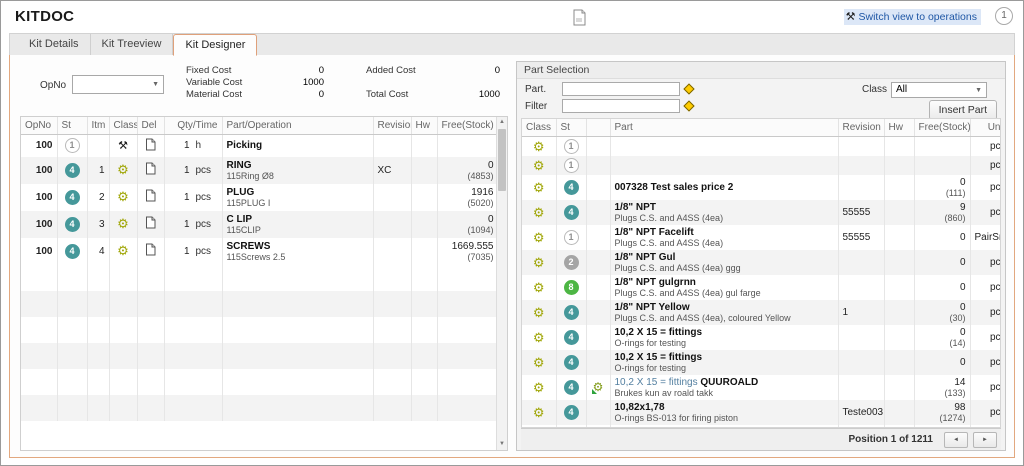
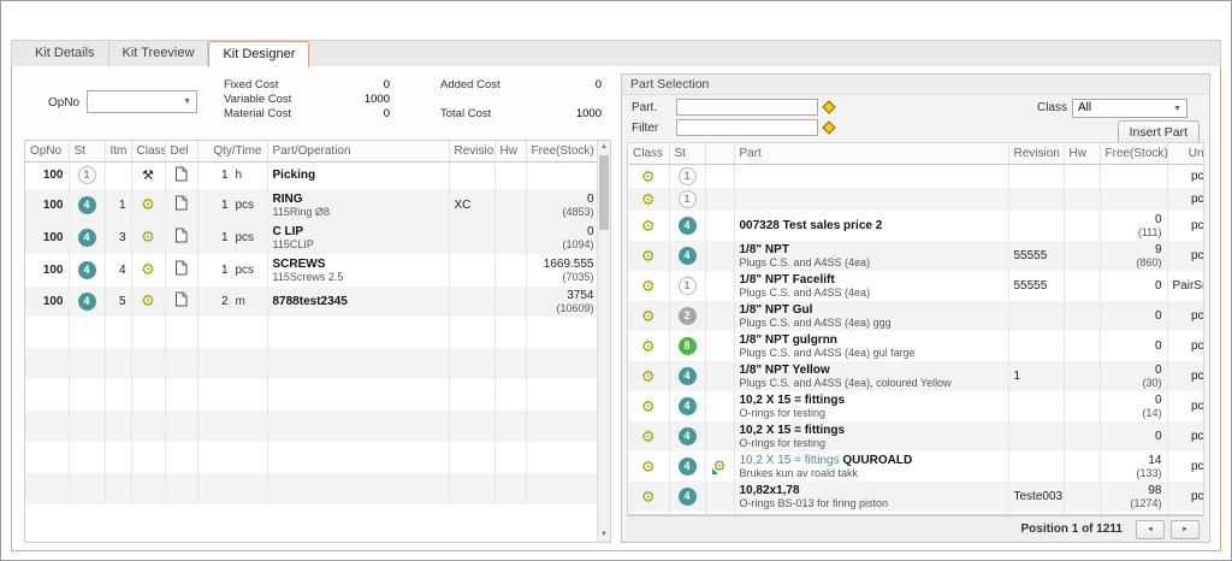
- KITDOC
- ⚒
- Switch view to operations
- 1
  Kit Details
  Kit Treeview
  Kit Designer
  OpNo
  Fixed Cost
  0
  Added Cost
  0
  Variable Cost
  1000
  Material Cost
  0
  Total Cost
  1000
  OpNo	St	Itm	Class	Del	Qty/Time	Part/Operation	Revisio	Hw	Free(Stock)
  100	1		⚒		1 h	Picking
  100	4	1	⚙		1 pcs	RING115Ring Ø8	XC		0(4853)
- 100	4	2	⚙		1 pcs	PLUG115PLUG I			1916(5020)
  100	4	3	⚙		1 pcs	C LIP115CLIP			0(1094)
  100	4	4	⚙		1 pcs	SCREWS115Screws 2.5			1669.555(7035)
+ 100	4	5	⚙		2 m	8788test2345			3754(10609)
  Part Selection
  Part.
  Filter
  Class
  All
  Insert Part
  Class	St		Part	Revision	Hw	Free(Stock)	Un
  ⚙	1						pc
  ⚙	1						pc
  ⚙	4		007328 Test sales price 2			0(111)	pc
  ⚙	4		1/8" NPTPlugs C.S. and A4SS (4ea)	55555		9(860)	pc
  ⚙	1		1/8" NPT FaceliftPlugs C.S. and A4SS (4ea)	55555		0	PairS
  ⚙	2		1/8" NPT GulPlugs C.S. and A4SS (4ea) ggg			0	pc
  ⚙	8		1/8" NPT gulgrnnPlugs C.S. and A4SS (4ea) gul farge			0	pc
  ⚙	4		1/8" NPT YellowPlugs C.S. and A4SS (4ea), coloured Yellow	1		0(30)	pc
  ⚙	4		10,2 X 15 = fittingsO-rings for testing			0(14)	pc
  ⚙	4		10,2 X 15 = fittingsO-rings for testing			0	pc
  ⚙	4	⚙	10,2 X 15 = fittings QUUROALDBrukes kun av roald takk			14(133)	pc
  ⚙	4		10,82x1,78O-rings BS-013 for firing piston	Teste003		98(1274)	pc
  Position 1 of 1211
